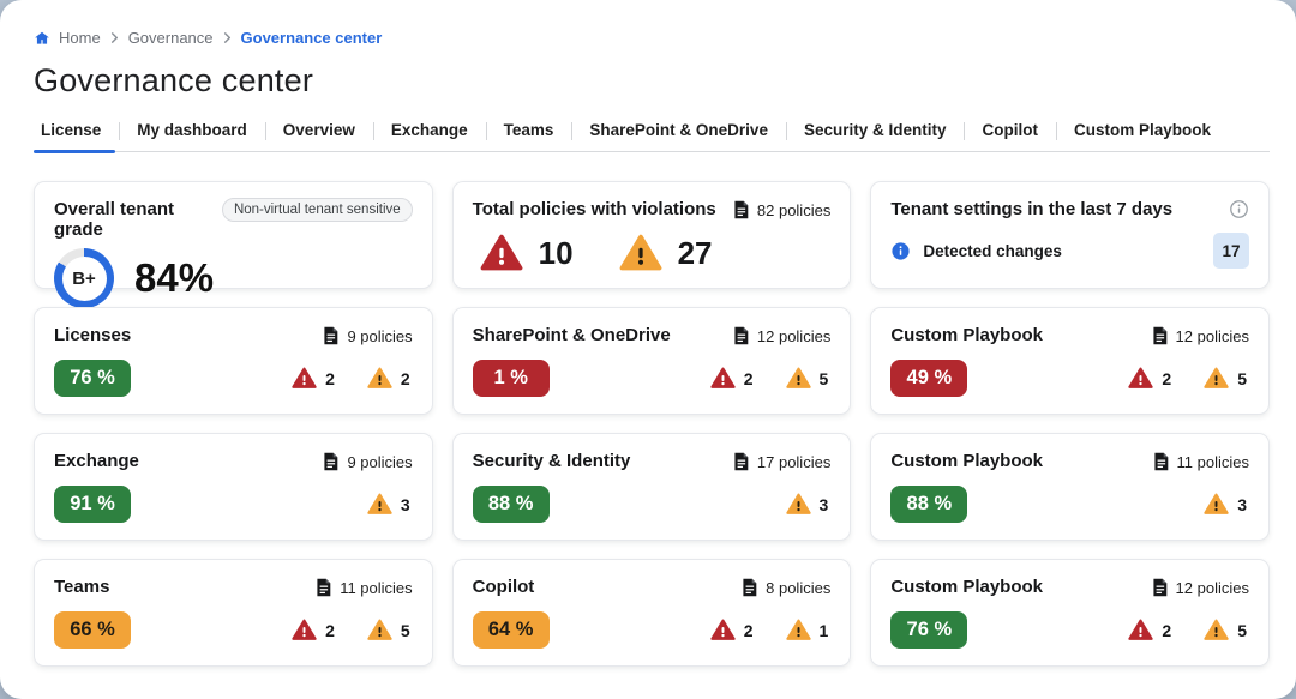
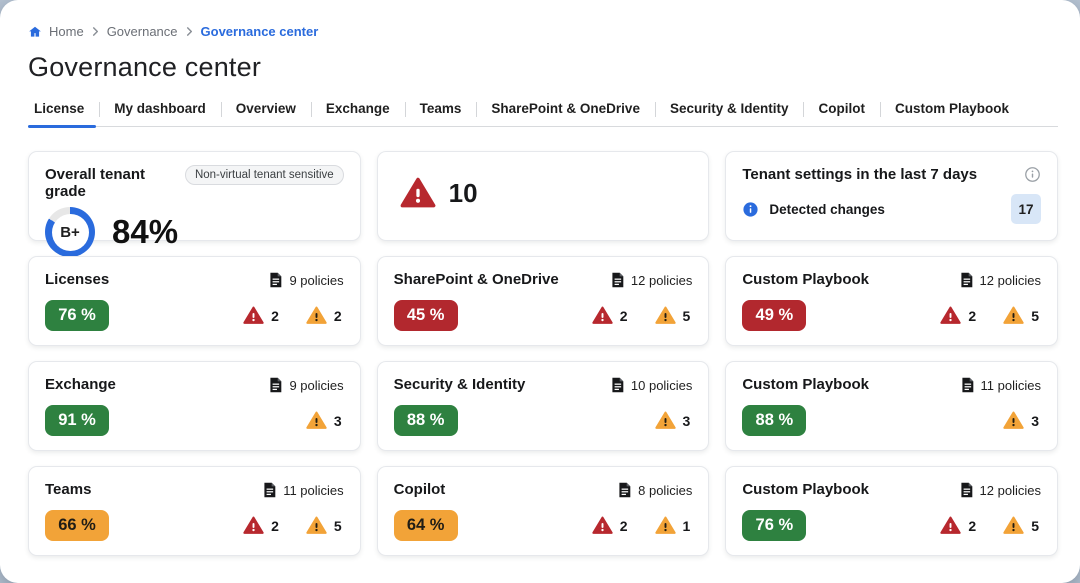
  Home
  Governance
  Governance center
  Governance center
  License
  My dashboard
  Overview
  Exchange
  Teams
  SharePoint & OneDrive
  Security & Identity
  Copilot
  Custom Playbook
  Overall tenant grade
  Non-virtual tenant sensitive
  B+
  84%
- Total policies with violations
- 82 policies
  10
- 27
  Tenant settings in the last 7 days
  Detected changes
  17
  Licenses
  9 policies
  76 %
  2
  2
  SharePoint & OneDrive
  12 policies
- 1 %
+ 45 %
  2
  5
  Custom Playbook
  12 policies
  49 %
  2
  5
  Exchange
  9 policies
  91 %
  3
  Security & Identity
- 17 policies
+ 10 policies
  88 %
  3
  Custom Playbook
  11 policies
  88 %
  3
  Teams
  11 policies
  66 %
  2
  5
  Copilot
  8 policies
  64 %
  2
  1
  Custom Playbook
  12 policies
  76 %
  2
  5
